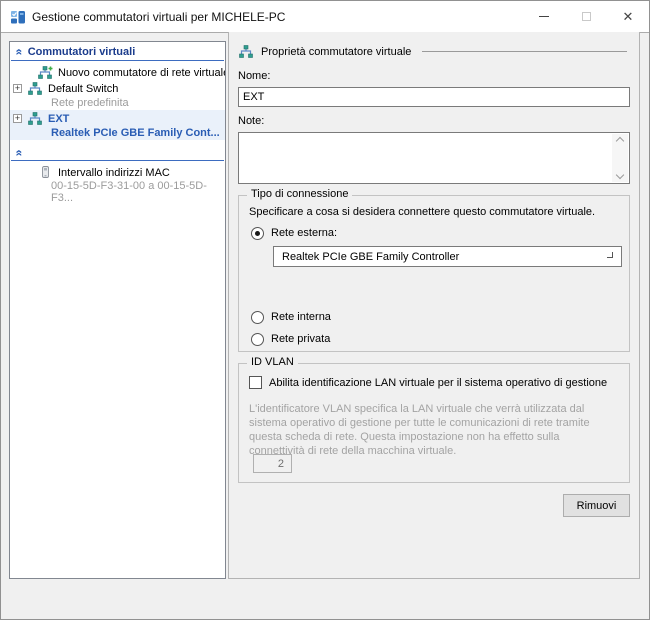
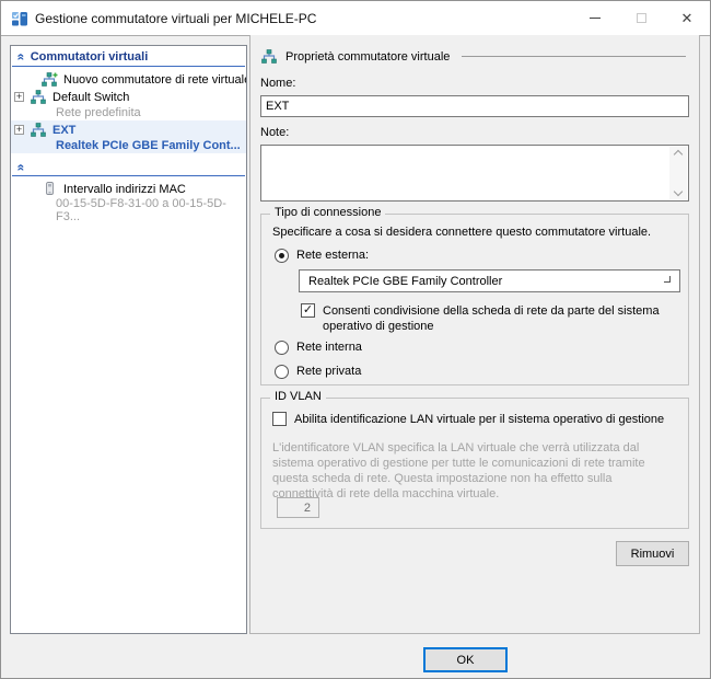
- Gestione commutatori virtuali per MICHELE-PC
+ Gestione commutatore virtuali per MICHELE-PC
  ✕
  Commutatori virtuali
  Nuovo commutatore di rete virtual
  +
  Default Switch
  Rete predefinita
  +
  EXT
  Realtek PCIe GBE Family Cont...
  Intervallo indirizzi MAC
- 00-15-5D-F3-31-00 a 00-15-5D-F3...
+ 00-15-5D-F8-31-00 a 00-15-5D-F3...
  Proprietà commutatore virtuale
  Nome:
  EXT
  Note:
  Tipo di connessione
  Specificare a cosa si desidera connettere questo commutatore virtuale.
  Rete esterna:
  Realtek PCIe GBE Family Controller
+ ✓
+ Consenti condivisione della scheda di rete da parte del sistema operativo di gestione
  Rete interna
  Rete privata
  ID VLAN
  Abilita identificazione LAN virtuale per il sistema operativo di gestione
  L'identificatore VLAN specifica la LAN virtuale che verrà utilizzata dal sistema operativo di gestione per tutte le comunicazioni di rete tramite questa scheda di rete. Questa impostazione non ha effetto sulla connettività di rete della macchina virtuale.
  2
  Rimuovi
+ OK
